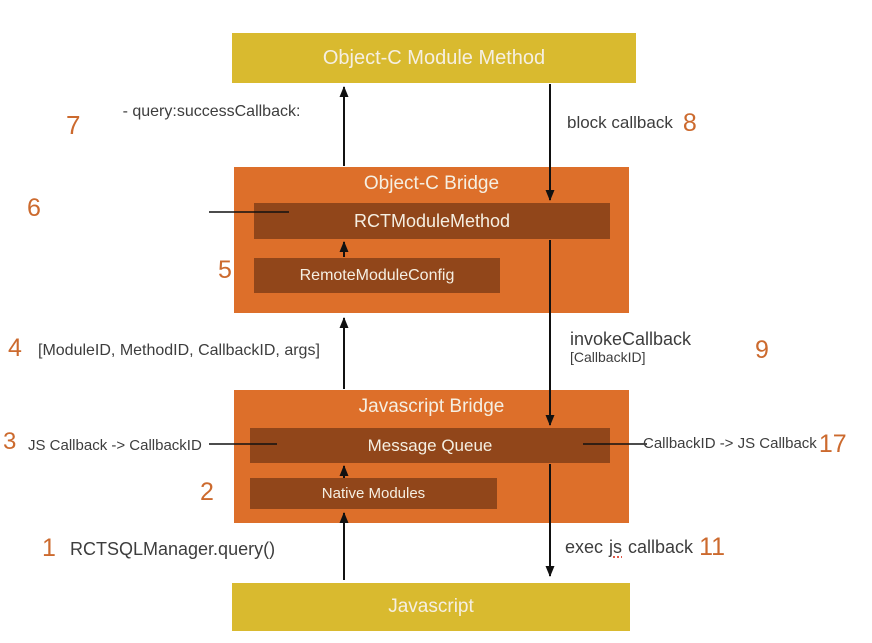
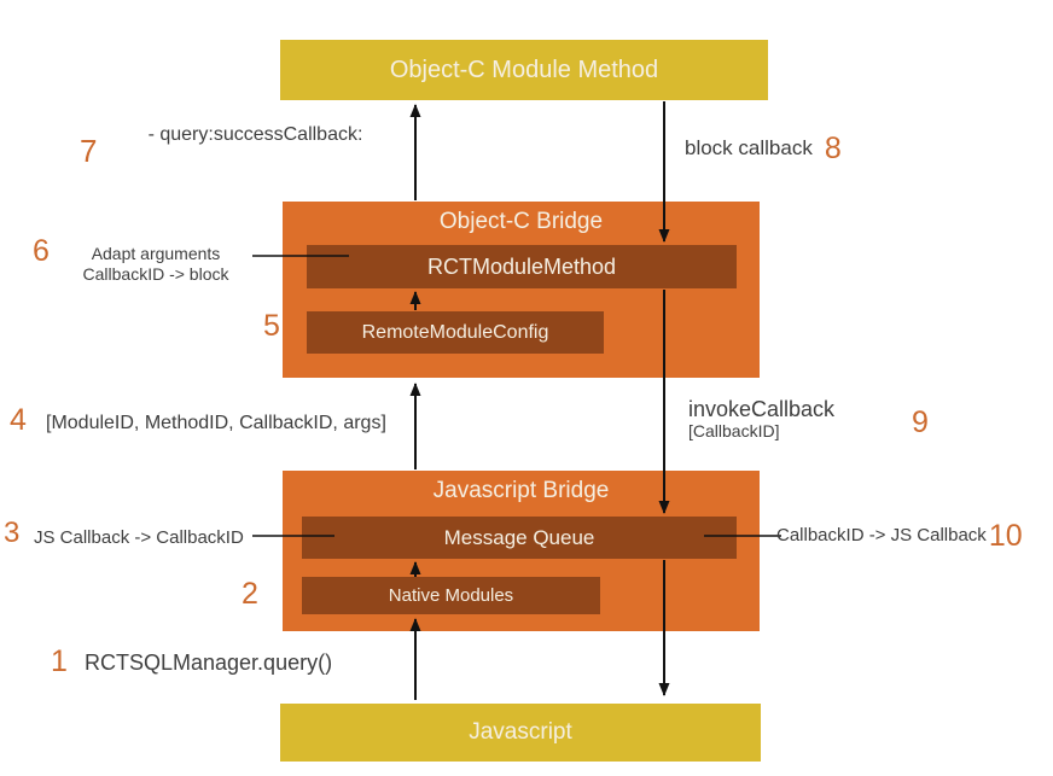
  Object-C Module Method
  Object-C Bridge
  RCTModuleMethod
  RemoteModuleConfig
  Javascript Bridge
  Message Queue
  Native Modules
  Javascript
  7
  - query:successCallback:
  block callback
  8
  6
+ Adapt arguments
+ CallbackID -> block
  5
  4
  [ModuleID, MethodID, CallbackID, args]
  invokeCallback
  [CallbackID]
  9
  3
  JS Callback -> CallbackID
  CallbackID -> JS Callback
- 17
+ 10
  2
  1
  RCTSQLManager.query()
- exec
- js
- callback
- 11
